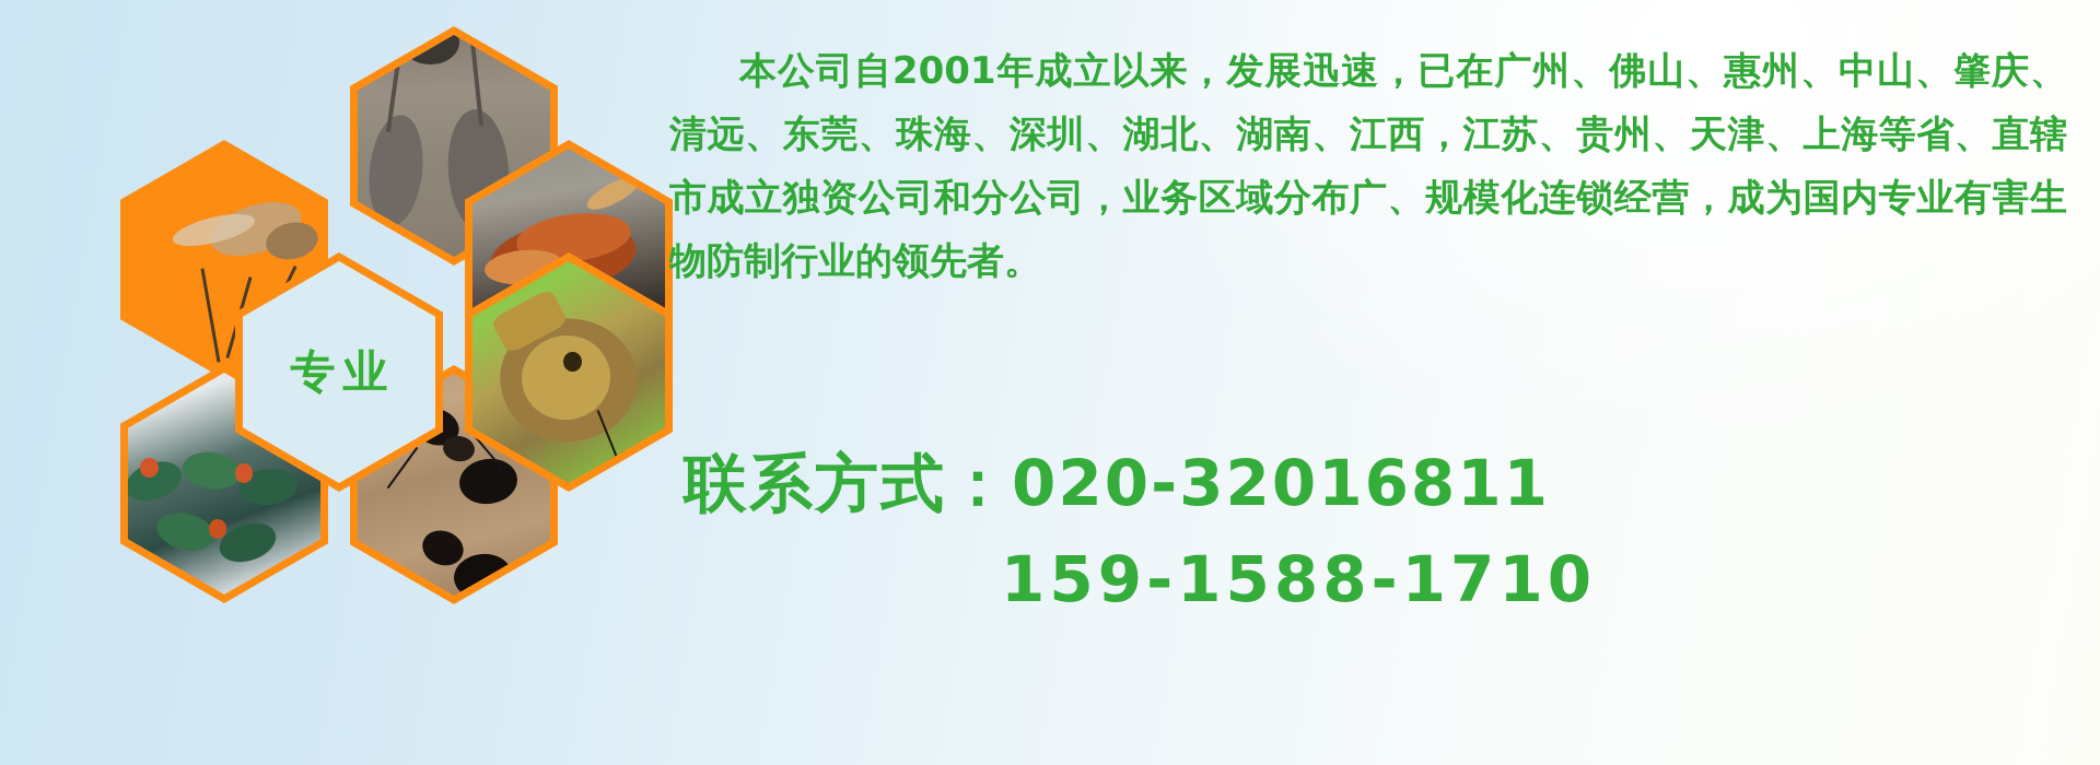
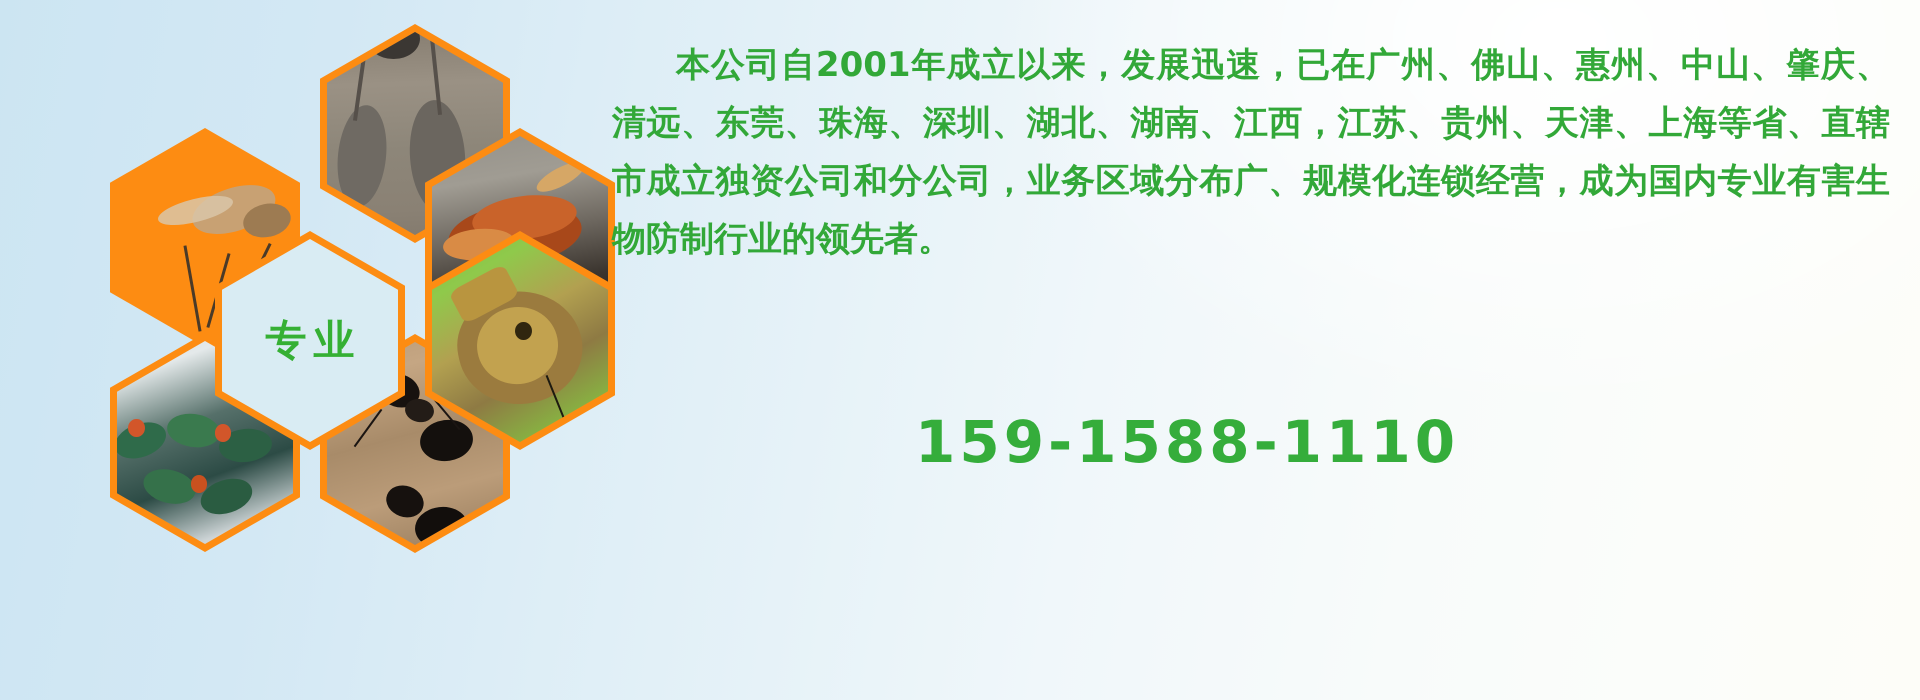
  专业
  本公司自2001年成立以来，发展迅速，已在广州、佛山、惠州、中山、肇庆、清远、东莞、珠海、深圳、湖北、湖南、江西，江苏、贵州、天津、上海等省、直辖市成立独资公司和分公司，业务区域分布广、规模化连锁经营，成为国内专业有害生物防制行业的领先者。
- 联系方式：020-32016811
- 159-1588-1710
+ 159-1588-1110
